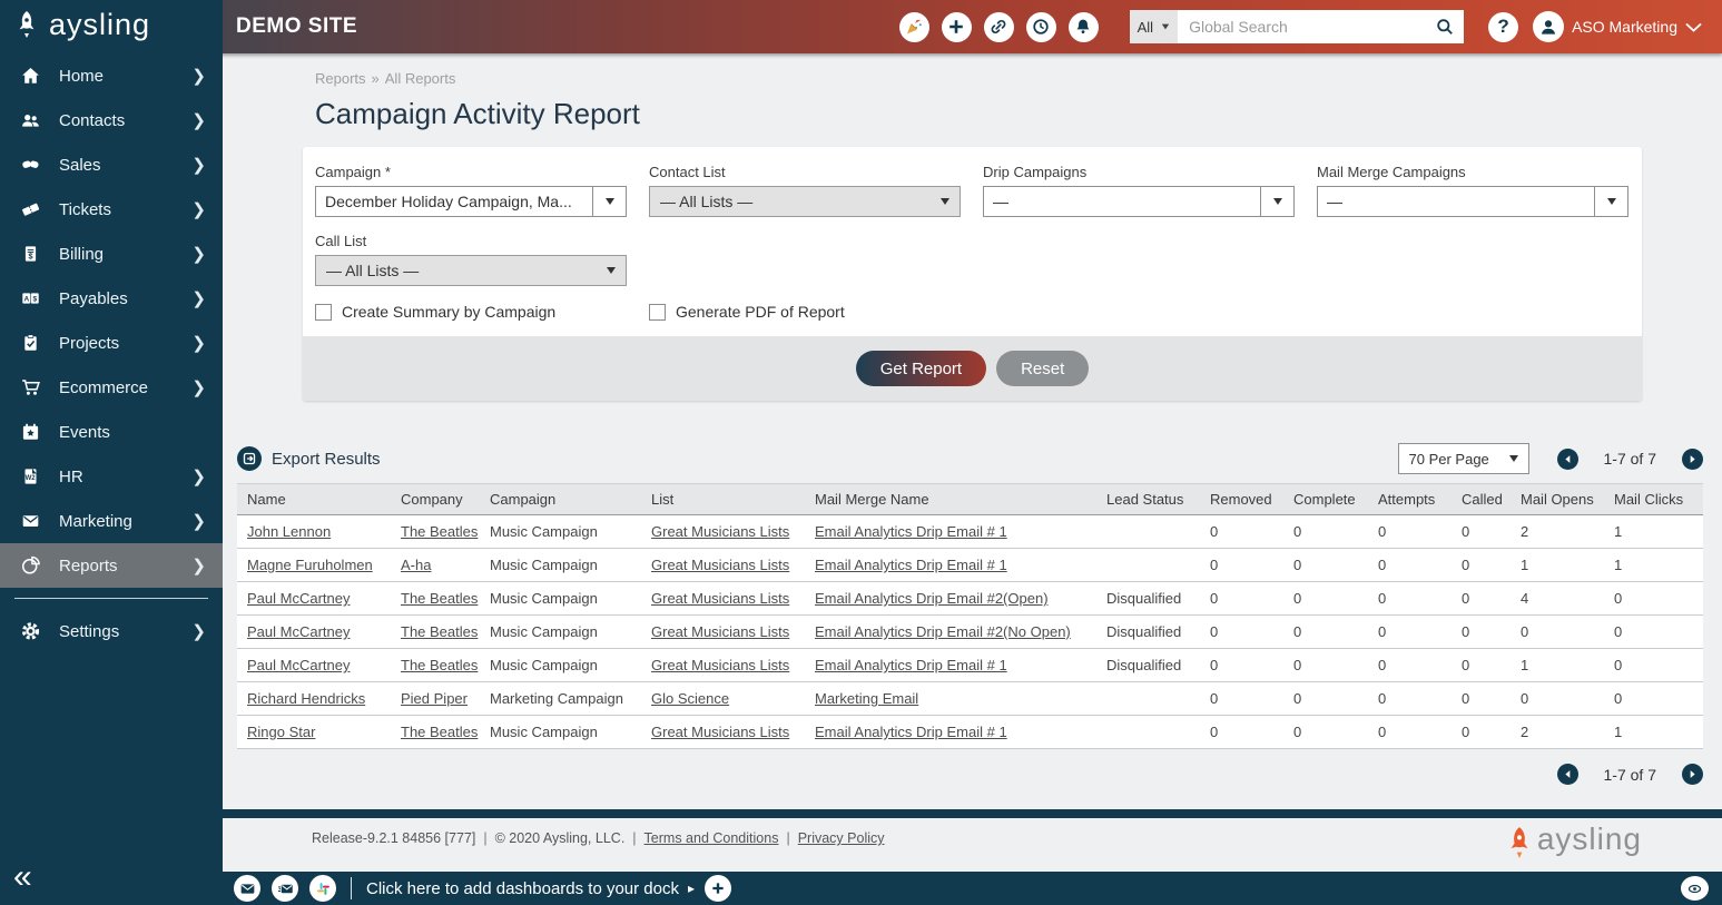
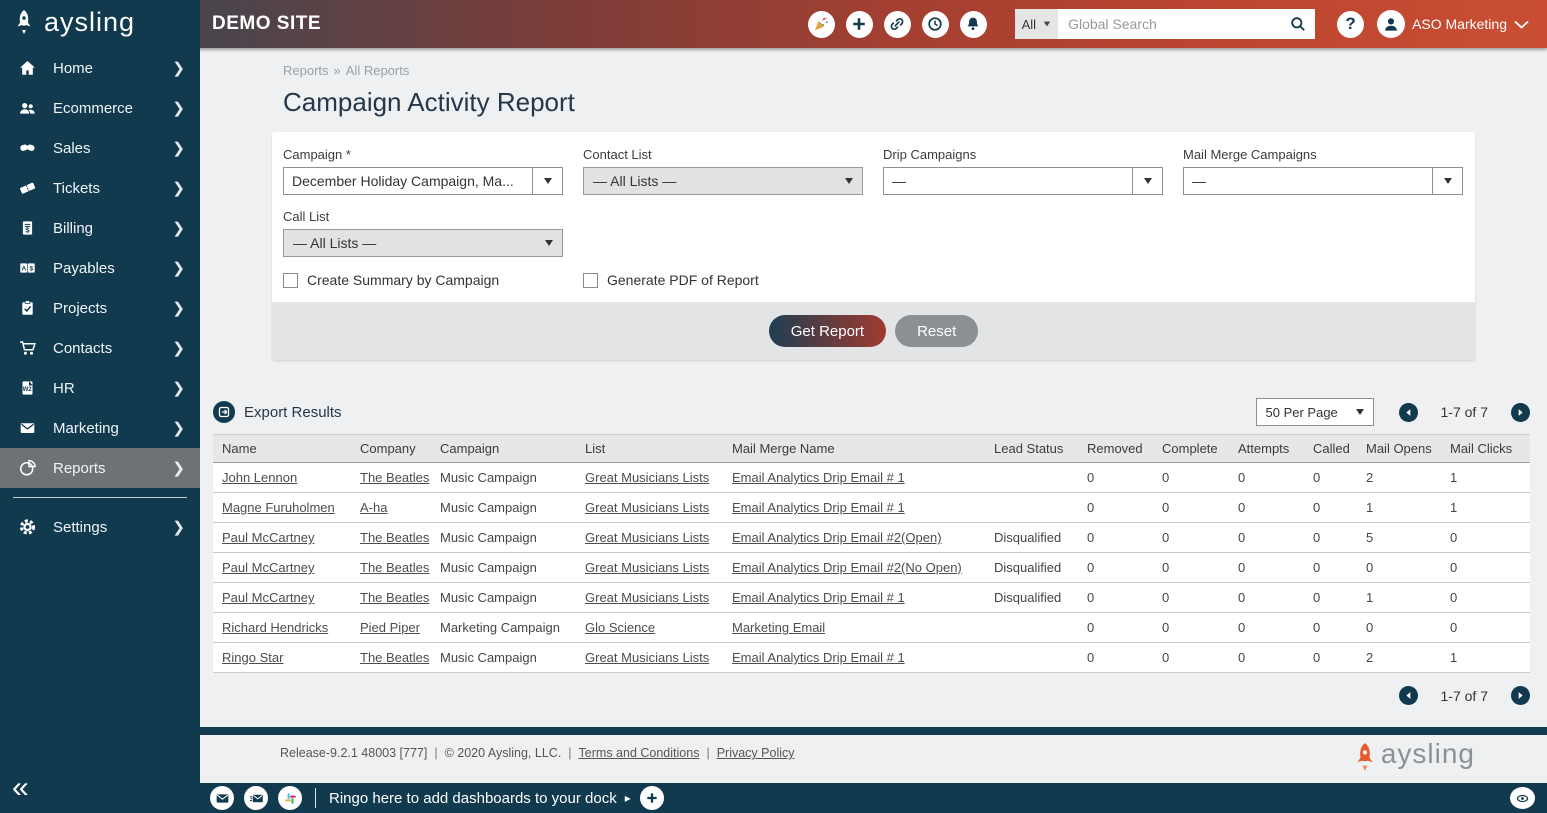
  aysling
  DEMO SITE
  All
  Global Search
  ?
  ASO Marketing
  Home
  ❯
- Contacts
+ Ecommerce
  ❯
  Sales
  ❯
  Tickets
  ❯
  $
  Billing
  ❯
  Payables
  ❯
  Projects
  ❯
- Ecommerce
+ Contacts
  ❯
- Events
  HR
  ❯
  Marketing
  ❯
  Reports
  ❯
  Settings
  ❯
  «
  Reports All Reports
  Campaign Activity Report
  Campaign *
  December Holiday Campaign, Ma...
  Contact List
  — All Lists —
  Drip Campaigns
  —
  Mail Merge Campaigns
  —
  Call List
  — All Lists —
  Create Summary by Campaign
  Generate PDF of Report
  Get Report
  Reset
  Export Results
- 70 Per Page
+ 50 Per Page
  1-7 of 7
  Name	Company	Campaign	List	Mail Merge Name	Lead Status	Removed	Complete	Attempts	Called	Mail Opens	Mail Clicks
  John Lennon	The Beatles	Music Campaign	Great Musicians Lists	Email Analytics Drip Email # 1		0	0	0	0	2	1
  Magne Furuholmen	A-ha	Music Campaign	Great Musicians Lists	Email Analytics Drip Email # 1		0	0	0	0	1	1
- Paul McCartney	The Beatles	Music Campaign	Great Musicians Lists	Email Analytics Drip Email #2(Open)	Disqualified	0	0	0	0	4	0
+ Paul McCartney	The Beatles	Music Campaign	Great Musicians Lists	Email Analytics Drip Email #2(Open)	Disqualified	0	0	0	0	5	0
  Paul McCartney	The Beatles	Music Campaign	Great Musicians Lists	Email Analytics Drip Email #2(No Open)	Disqualified	0	0	0	0	0	0
  Paul McCartney	The Beatles	Music Campaign	Great Musicians Lists	Email Analytics Drip Email # 1	Disqualified	0	0	0	0	1	0
  Richard Hendricks	Pied Piper	Marketing Campaign	Glo Science	Marketing Email		0	0	0	0	0	0
  Ringo Star	The Beatles	Music Campaign	Great Musicians Lists	Email Analytics Drip Email # 1		0	0	0	0	2	1
  1-7 of 7
- Release-9.2.1 84856 [777]
+ Release-9.2.1 48003 [777]
  |
  © 2020 Aysling, LLC.
  |
  Terms and Conditions
  |
  Privacy Policy
  aysling
- Click here to add dashboards to your dock
+ Ringo here to add dashboards to your dock
  ▸
